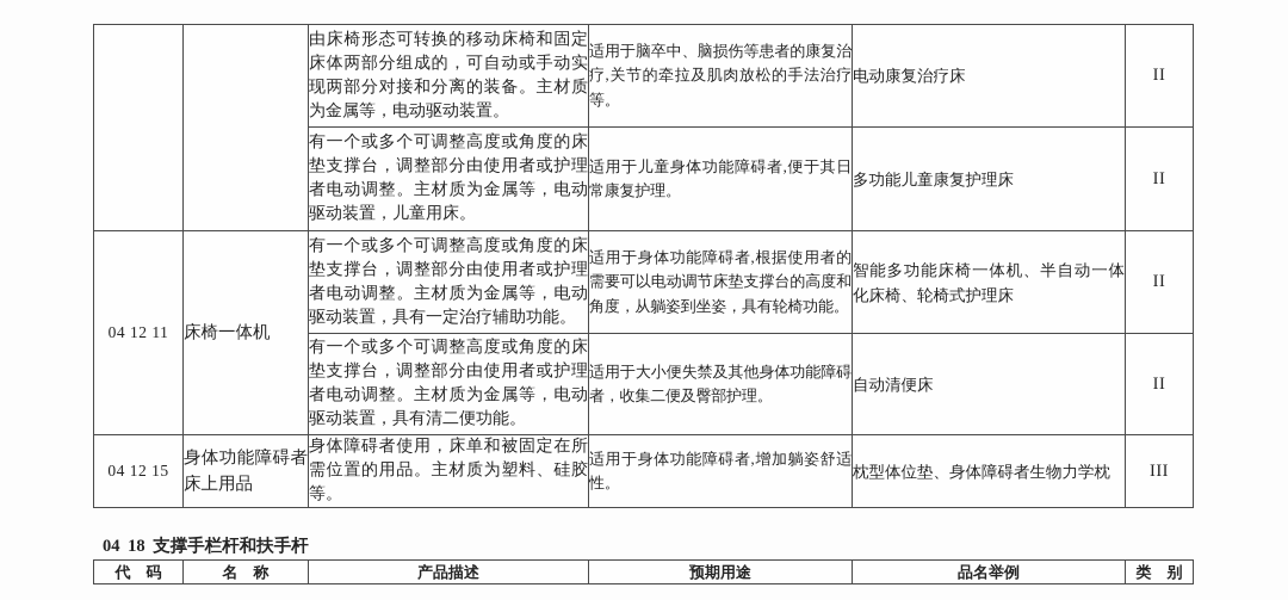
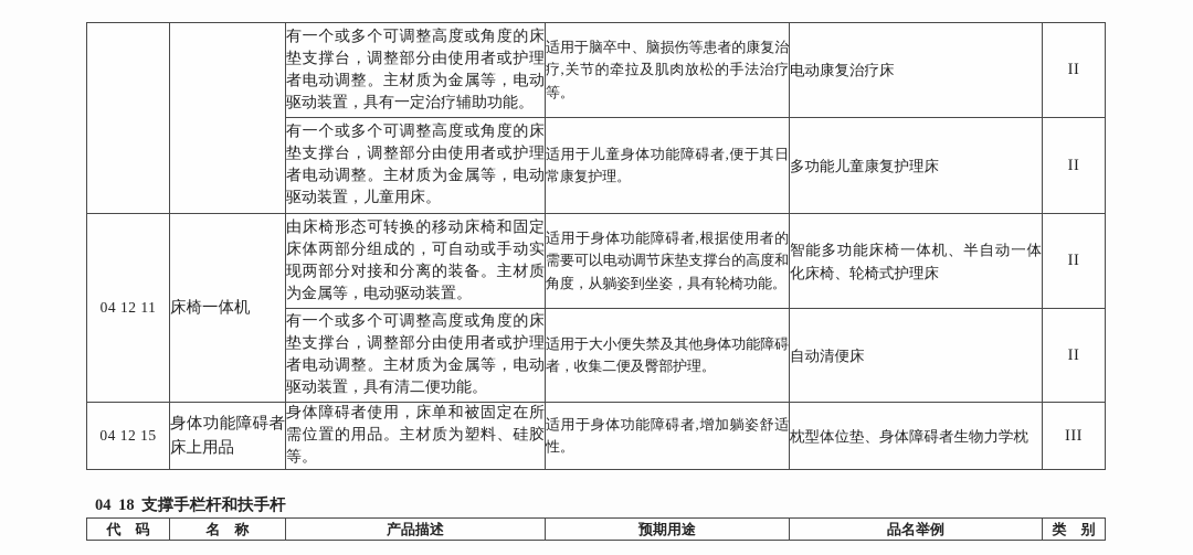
- 		由床椅形态可转换的移动床椅和固定床体两部分组成的，可自动或手动实现两部分对接和分离的装备。主材质为金属等，电动驱动装置。	适用于脑卒中、脑损伤等患者的康复治疗,关节的牵拉及肌肉放松的手法治疗等。	电动康复治疗床	II
+ 		有一个或多个可调整高度或角度的床垫支撑台，调整部分由使用者或护理者电动调整。主材质为金属等，电动驱动装置，具有一定治疗辅助功能。	适用于脑卒中、脑损伤等患者的康复治疗,关节的牵拉及肌肉放松的手法治疗等。	电动康复治疗床	II
  有一个或多个可调整高度或角度的床垫支撑台，调整部分由使用者或护理者电动调整。主材质为金属等，电动驱动装置，儿童用床。	适用于儿童身体功能障碍者,便于其日常康复护理。	多功能儿童康复护理床	II
- 04 12 11	床椅一体机	有一个或多个可调整高度或角度的床垫支撑台，调整部分由使用者或护理者电动调整。主材质为金属等，电动驱动装置，具有一定治疗辅助功能。	适用于身体功能障碍者,根据使用者的需要可以电动调节床垫支撑台的高度和角度，从躺姿到坐姿，具有轮椅功能。	智能多功能床椅一体机、半自动一体化床椅、轮椅式护理床	II
+ 04 12 11	床椅一体机	由床椅形态可转换的移动床椅和固定床体两部分组成的，可自动或手动实现两部分对接和分离的装备。主材质为金属等，电动驱动装置。	适用于身体功能障碍者,根据使用者的需要可以电动调节床垫支撑台的高度和角度，从躺姿到坐姿，具有轮椅功能。	智能多功能床椅一体机、半自动一体化床椅、轮椅式护理床	II
  有一个或多个可调整高度或角度的床垫支撑台，调整部分由使用者或护理者电动调整。主材质为金属等，电动驱动装置，具有清二便功能。	适用于大小便失禁及其他身体功能障碍者，收集二便及臀部护理。	自动清便床	II
  04 12 15	身体功能障碍者床上用品	身体障碍者使用，床单和被固定在所需位置的用品。主材质为塑料、硅胶等。	适用于身体功能障碍者,增加躺姿舒适性。	枕型体位垫、身体障碍者生物力学枕	III
  04 18 支撑手栏杆和扶手杆
  代 码	名 称	产品描述	预期用途	品名举例	类 别
